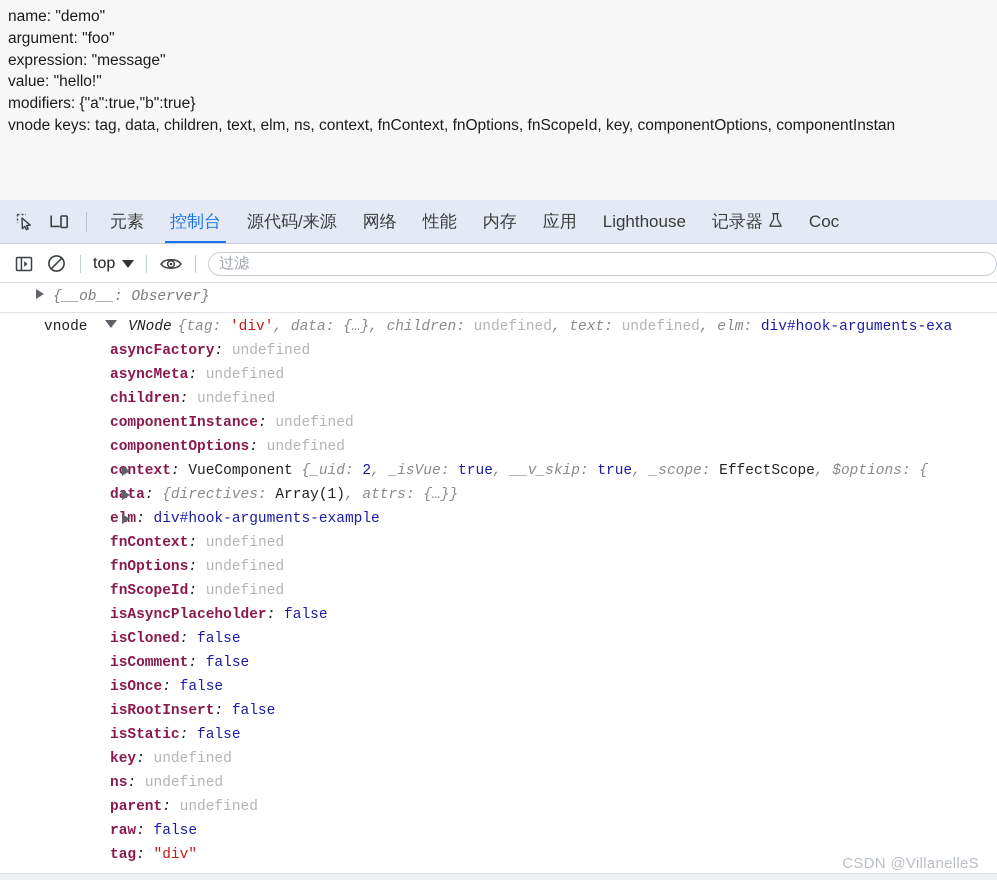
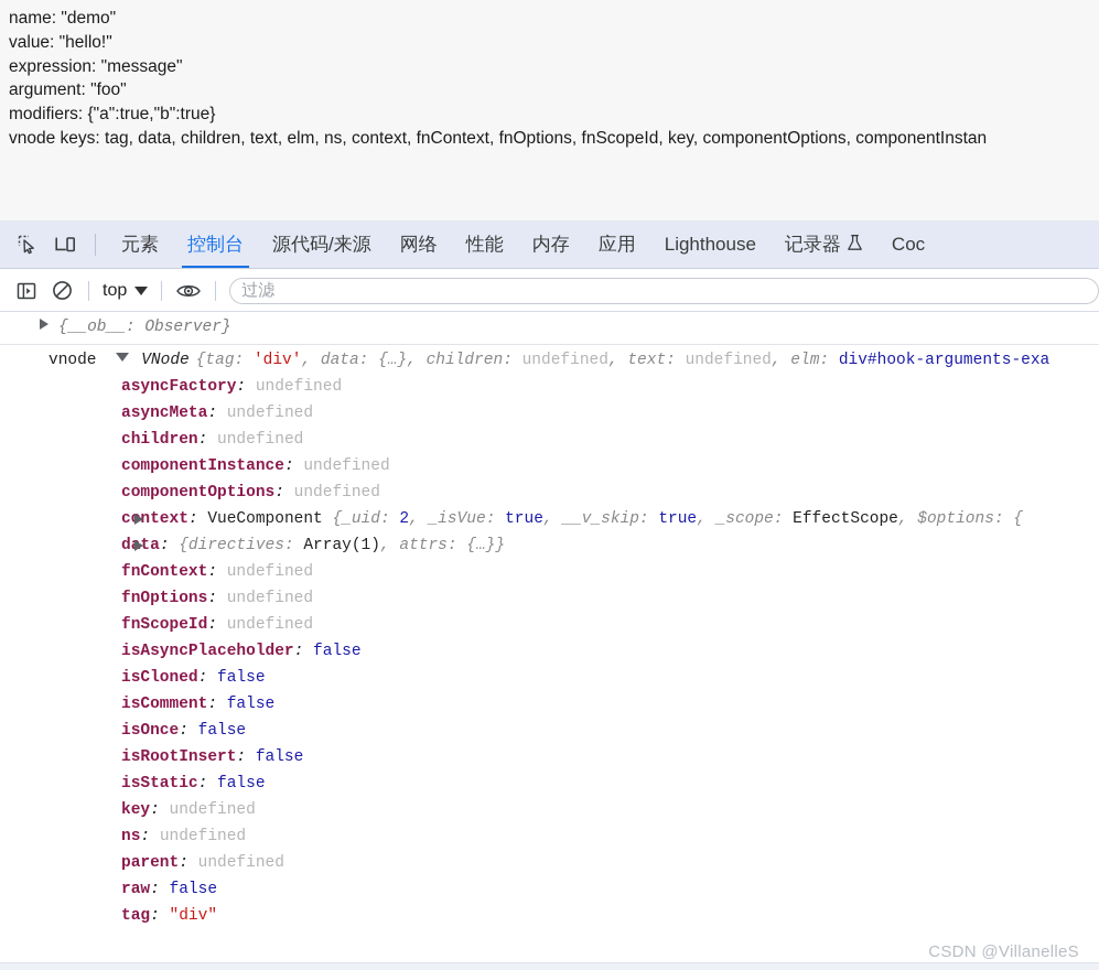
  name: "demo"
- argument: "foo"
+ value: "hello!"
  expression: "message"
- value: "hello!"
+ argument: "foo"
  modifiers: {"a":true,"b":true}
  vnode keys: tag, data, children, text, elm, ns, context, fnContext, fnOptions, fnScopeId, key, componentOptions, componentInstan
  元素
  控制台
  源代码/来源
  网络
  性能
  内存
  应用
  Lighthouse
  记录器
  Coc
  top
  过滤
  {__ob__: Observer}
  vnode VNode {tag: 'div', data: {…}, children: undefined, text: undefined, elm: div#hook-arguments-exa
  asyncFactory: undefined
  asyncMeta: undefined
  children: undefined
  componentInstance: undefined
  componentOptions: undefined
  context: VueComponent {_uid: 2, _isVue: true, __v_skip: true, _scope: EffectScope, $options: {
  data: {directives: Array(1), attrs: {…}}
- elm: div#hook-arguments-example
  fnContext: undefined
  fnOptions: undefined
  fnScopeId: undefined
  isAsyncPlaceholder: false
  isCloned: false
  isComment: false
  isOnce: false
  isRootInsert: false
  isStatic: false
  key: undefined
  ns: undefined
  parent: undefined
  raw: false
  tag: "div"
  CSDN @VillanelleS
